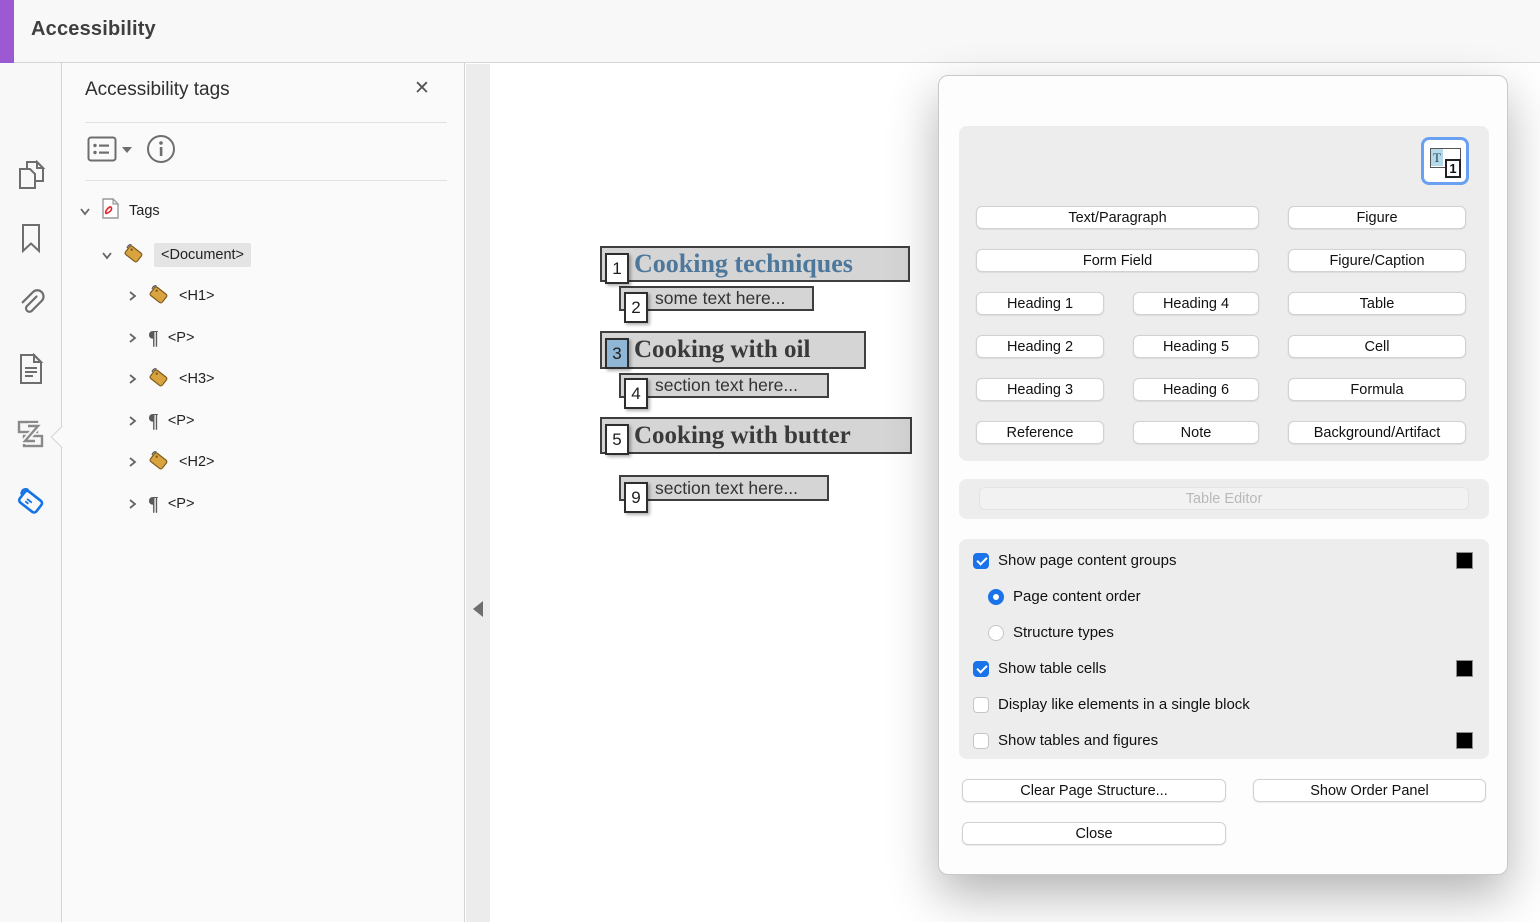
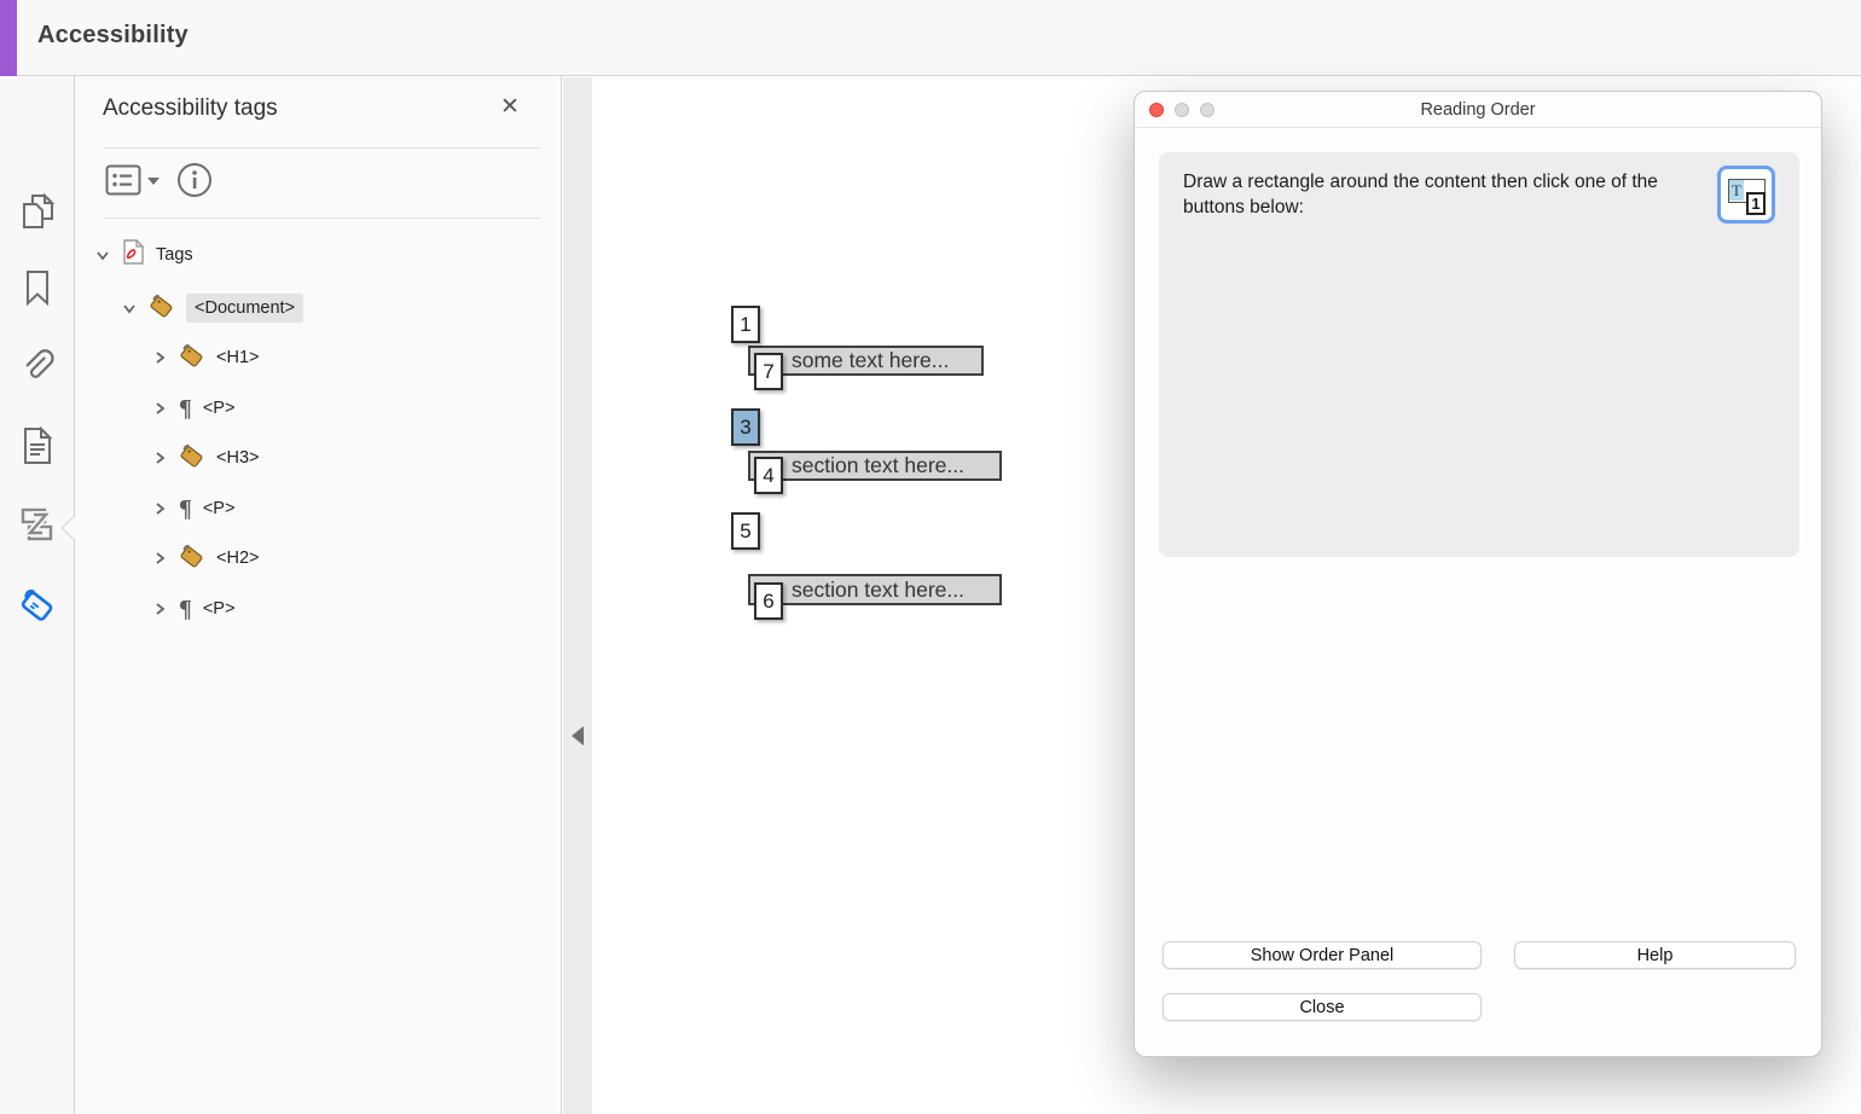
  Accessibility
  Accessibility tags
  ✕
  Tags
  <Document>
  <H1>
  ¶
  <P>
  <H3>
  ¶
  <P>
  <H2>
  ¶
  <P>
- Cooking techniques
  1
  some text here...
- 2
+ 7
- Cooking with oil
  3
  section text here...
  4
- Cooking with butter
  5
  section text here...
- 9
+ 6
+ Reading Order
+ Draw a rectangle around the content then click one of the buttons below:
  T
  1
- Text/Paragraph
- Figure
- Form Field
- Figure/Caption
- Heading 1
- Heading 4
- Table
- Heading 2
- Heading 5
- Cell
- Heading 3
- Heading 6
- Formula
- Reference
- Note
- Background/Artifact
- Table Editor
- Show page content groups
- Page content order
- Structure types
- Show table cells
- Display like elements in a single block
- Show tables and figures
- Clear Page Structure...
  Show Order Panel
+ Help
  Close
